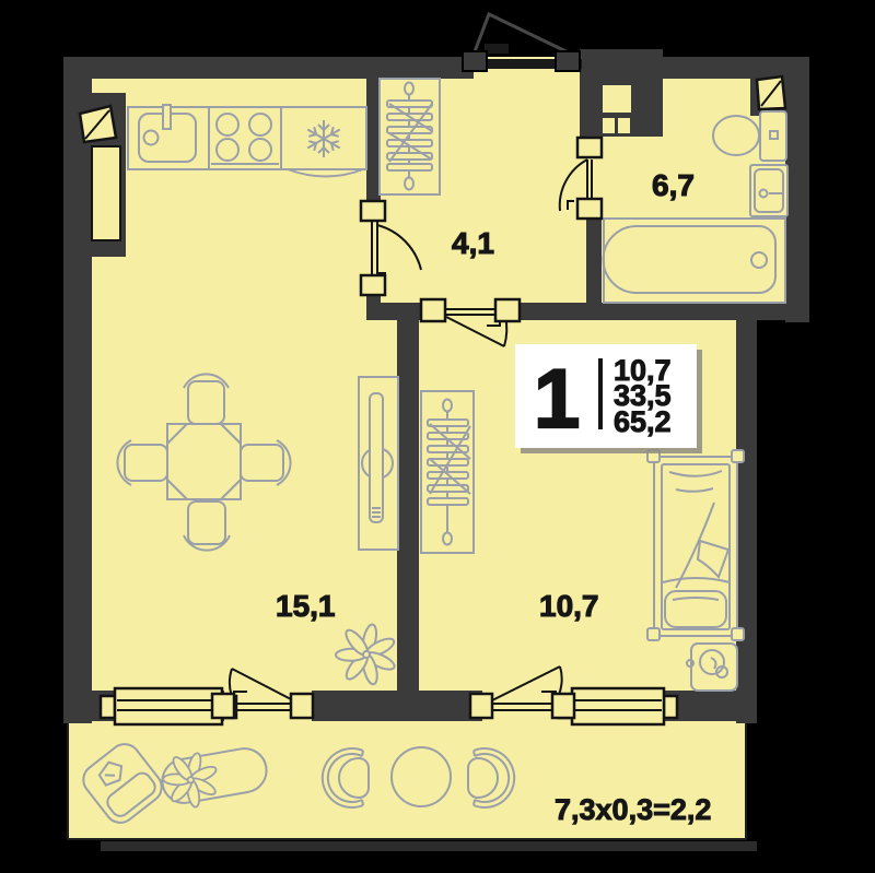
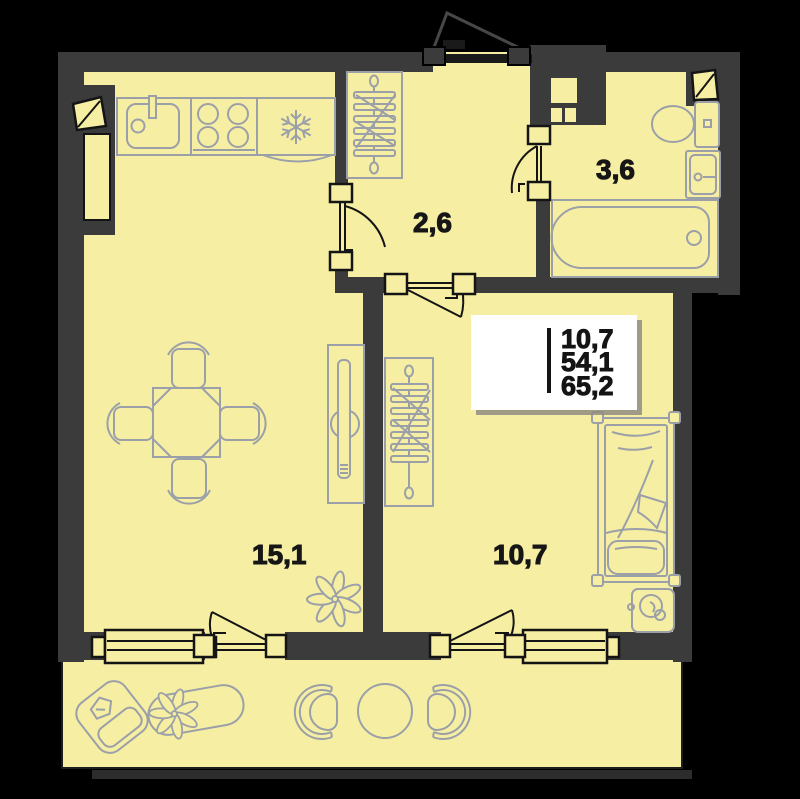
- 4,1
+ 2,6
- 6,7
+ 3,6
  15,1
  10,7
- 7,3x0,3=2,2
- 1
  10,7
- 33,5
+ 54,1
  65,2
